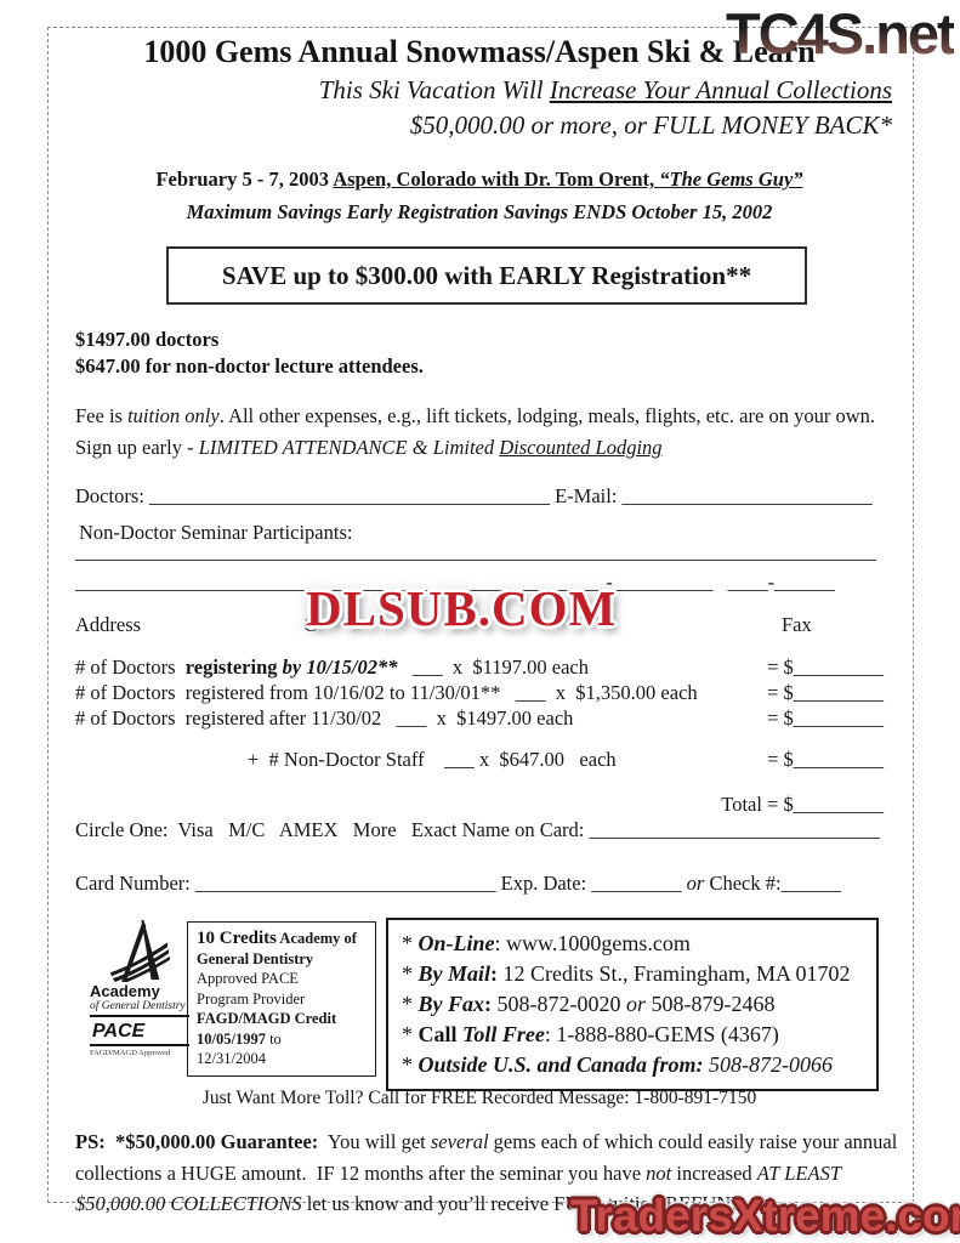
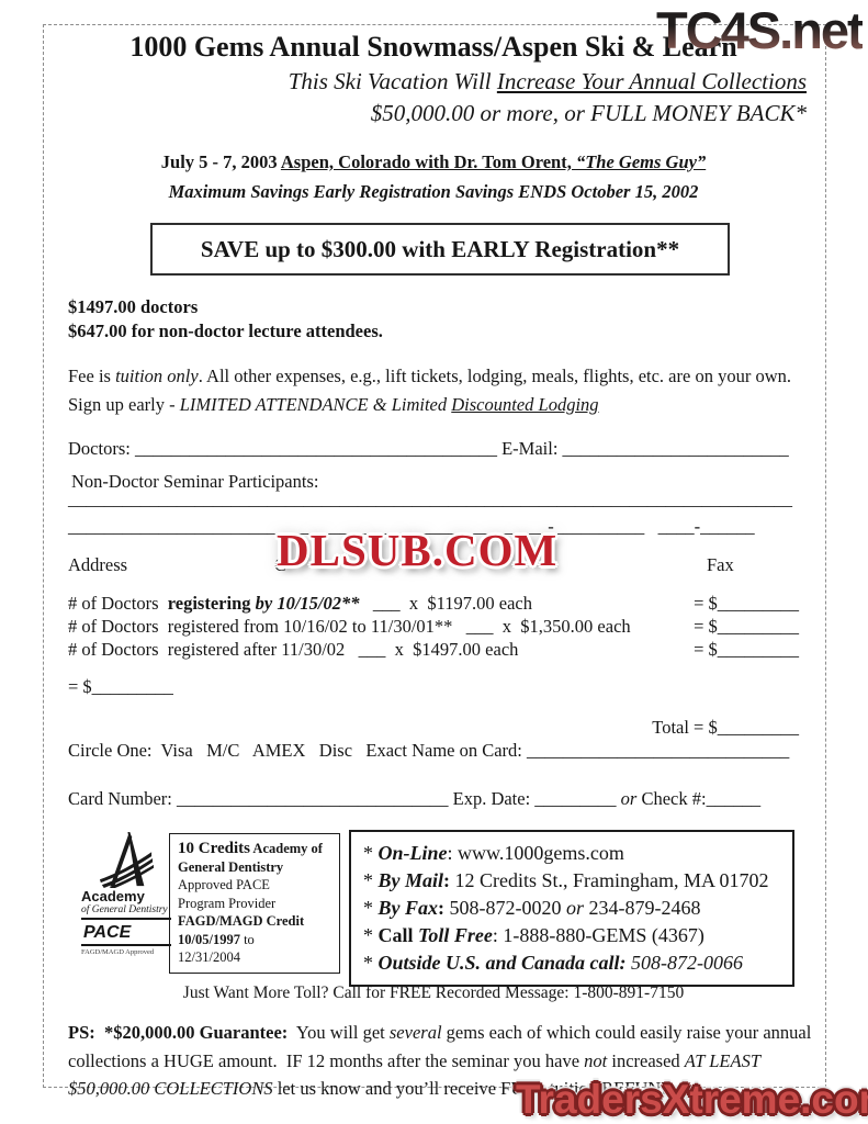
  1000 Gems Annual Snowmass/Aspen Ski &
  This Ski Vacation Will Increase Your Annual Collections
  $50,000.00 or more, or FULL MONEY BACK*
- February 5 - 7, 2003 Aspen, Colorado with Dr. Tom Orent, “The Gems Guy”
+ July 5 - 7, 2003 Aspen, Colorado with Dr. Tom Orent, “The Gems Guy”
  Maximum Savings Early Registration Savings ENDS October 15, 2002
  SAVE up to $300.00 with EARLY Registration**
  $1497.00 doctors
  $647.00 for non-doctor lecture attendees.
  Fee is tuition only. All other expenses, e.g., lift tickets, lodging, meals, flights, etc. are on your own. Sign up early - LIMITED ATTENDANCE & Limited Discounted Lodging
  Doctors: ________________________________________ E-Mail: _________________________
  Non-Doctor Seminar Participants:
  ________________________________________________________________________________
  _______________________________________________ _____-__________ ____-______
  Address
  C
  Fax
  # of Doctors registering by 10/15/02** ___ x $1197.00 each
  = $_________
  # of Doctors registered from 10/16/02 to 11/30/01** ___ x $1,350.00 each
  = $_________
  # of Doctors registered after 11/30/02 ___ x $1497.00 each
  = $_________
- + # Non-Doctor Staff ___ x $647.00 each
  = $_________
  Total = $_________
- Circle One: Visa M/C AMEX More Exact Name on Card: _____________________________
+ Circle One: Visa M/C AMEX Disc Exact Name on Card: _____________________________
  Card Number: ______________________________ Exp. Date: _________ or Check #:______
  Academy
  of General Dentistry
  PACE
  10 Credits Academy of
  General Dentistry
  Approved PACE
  Program Provider
  FAGD/MAGD Credit
  10/05/1997 to
  12/31/2004
  * On-Line: www.1000gems.com
  * By Mail: 12 Credits St., Framingham, MA 01702
- * By Fax: 508-872-0020 or 508-879-2468
+ * By Fax: 508-872-0020 or 234-879-2468
  * Call Toll Free: 1-888-880-GEMS (4367)
- * Outside U.S. and Canada from: 508-872-0066
+ * Outside U.S. and Canada call: 508-872-0066
  Just Want More Toll? Call for FREE Recorded Message: 1-800-891-7150
- PS: *$50,000.00 Guarantee: You will get several gems each of which could easily raise your annual collections a HUGE amount. IF 12 months after the seminar you have not increased AT LEAST $50,000.00 COLLECTIONS let us know and you’ll receive FULL tuition REFUND.
+ PS: *$20,000.00 Guarantee: You will get several gems each of which could easily raise your annual collections a HUGE amount. IF 12 months after the seminar you have not increased AT LEAST $50,000.00 COLLECTIONS let us know and you’ll receive FULL tuition REFUND.
  TC4S.net
  DLSUB.COM
  TradersXtreme.co
